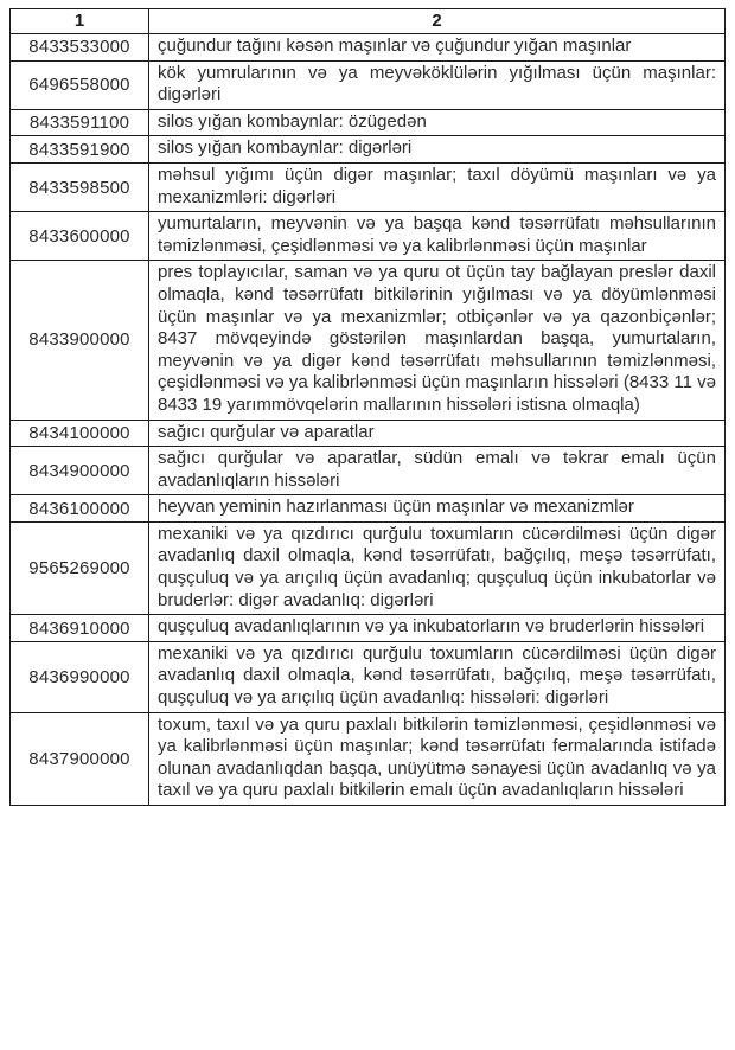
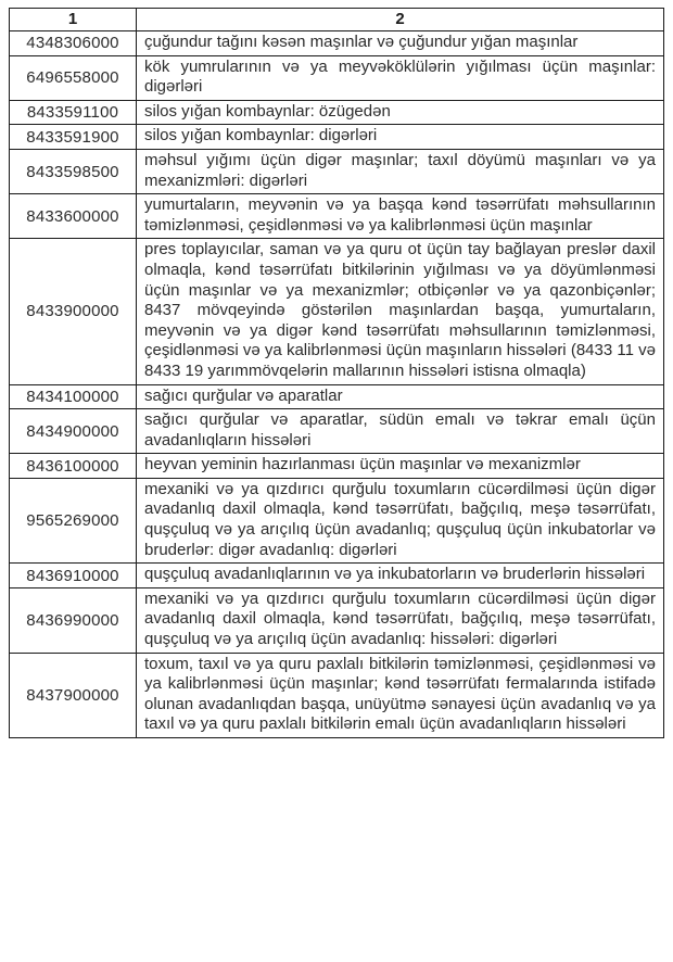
  1	2
- 8433533000	çuğundur tağını kəsən maşınlar və çuğundur yığan maşınlar
+ 4348306000	çuğundur tağını kəsən maşınlar və çuğundur yığan maşınlar
  6496558000	kök yumrularının və ya meyvəköklülərin yığılması üçün maşınlar: digərləri
  8433591100	silos yığan kombaynlar: özügedən
  8433591900	silos yığan kombaynlar: digərləri
  8433598500	məhsul yığımı üçün digər maşınlar; taxıl döyümü maşınları və ya mexanizmləri: digərləri
  8433600000	yumurtaların, meyvənin və ya başqa kənd təsərrüfatı məhsullarının təmizlənməsi, çeşidlənməsi və ya kalibrlənməsi üçün maşınlar
  8433900000	pres toplayıcılar, saman və ya quru ot üçün tay bağlayan preslər daxil olmaqla, kənd təsərrüfatı bitkilərinin yığılması və ya döyümlənməsi üçün maşınlar və ya mexanizmlər; otbiçənlər və ya qazonbiçənlər; 8437 mövqeyində göstərilən maşınlardan başqa, yumurtaların, meyvənin və ya digər kənd təsərrüfatı məhsullarının təmizlənməsi, çeşidlənməsi və ya kalibrlənməsi üçün maşınların hissələri (8433 11 və 8433 19 yarımmövqelərin mallarının hissələri istisna olmaqla)
  8434100000	sağıcı qurğular və aparatlar
  8434900000	sağıcı qurğular və aparatlar, südün emalı və təkrar emalı üçün avadanlıqların hissələri
  8436100000	heyvan yeminin hazırlanması üçün maşınlar və mexanizmlər
  9565269000	mexaniki və ya qızdırıcı qurğulu toxumların cücərdilməsi üçün digər avadanlıq daxil olmaqla, kənd təsərrüfatı, bağçılıq, meşə təsərrüfatı, quşçuluq və ya arıçılıq üçün avadanlıq; quşçuluq üçün inkubatorlar və bruderlər: digər avadanlıq: digərləri
  8436910000	quşçuluq avadanlıqlarının və ya inkubatorların və bruderlərin hissələri
  8436990000	mexaniki və ya qızdırıcı qurğulu toxumların cücərdilməsi üçün digər avadanlıq daxil olmaqla, kənd təsərrüfatı, bağçılıq, meşə təsərrüfatı, quşçuluq və ya arıçılıq üçün avadanlıq: hissələri: digərləri
  8437900000	toxum, taxıl və ya quru paxlalı bitkilərin təmizlənməsi, çeşidlənməsi və ya kalibrlənməsi üçün maşınlar; kənd təsərrüfatı fermalarında istifadə olunan avadanlıqdan başqa, unüyütmə sənayesi üçün avadanlıq və ya taxıl və ya quru paxlalı bitkilərin emalı üçün avadanlıqların hissələri
